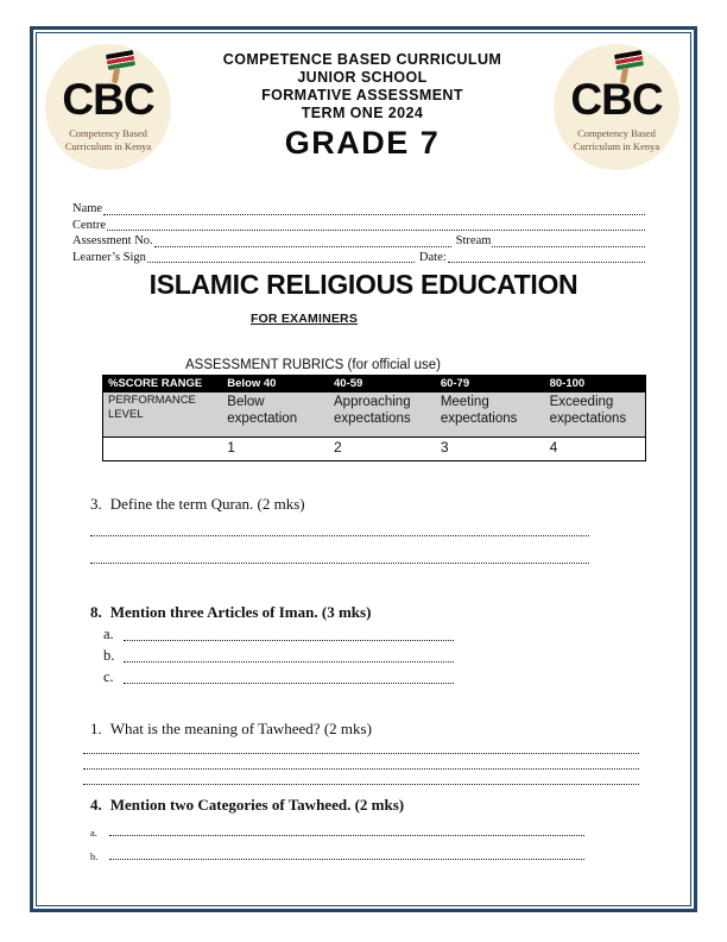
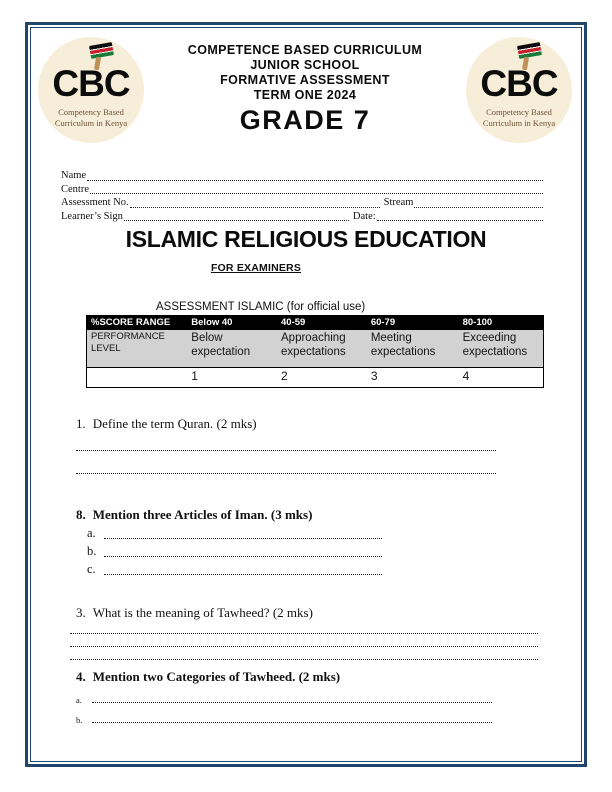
  CBC
  Competency Based
  Curriculum in Kenya
  COMPETENCE BASED CURRICULUM
  JUNIOR SCHOOL
  FORMATIVE ASSESSMENT
  TERM ONE 2024
  GRADE 7
  CBC
  Competency Based
  Curriculum in Kenya
  Name
  Centre
  Assessment No.
  Stream
  Learner’s Sign
  Date:
  ISLAMIC RELIGIOUS EDUCATION
  FOR EXAMINERS
- ASSESSMENT RUBRICS (for official use)
+ ASSESSMENT ISLAMIC (for official use)
  %SCORE RANGE	Below 40	40-59	60-79	80-100
  PERFORMANCE LEVEL	Below expectation	Approaching expectations	Meeting expectations	Exceeding expectations
  	1	2	3	4
- 3. Define the term Quran. (2 mks)
+ 1. Define the term Quran. (2 mks)
  8. Mention three Articles of Iman. (3 mks)
  a.
  b.
  c.
- 1. What is the meaning of Tawheed? (2 mks)
+ 3. What is the meaning of Tawheed? (2 mks)
  4. Mention two Categories of Tawheed. (2 mks)
  a.
  b.
